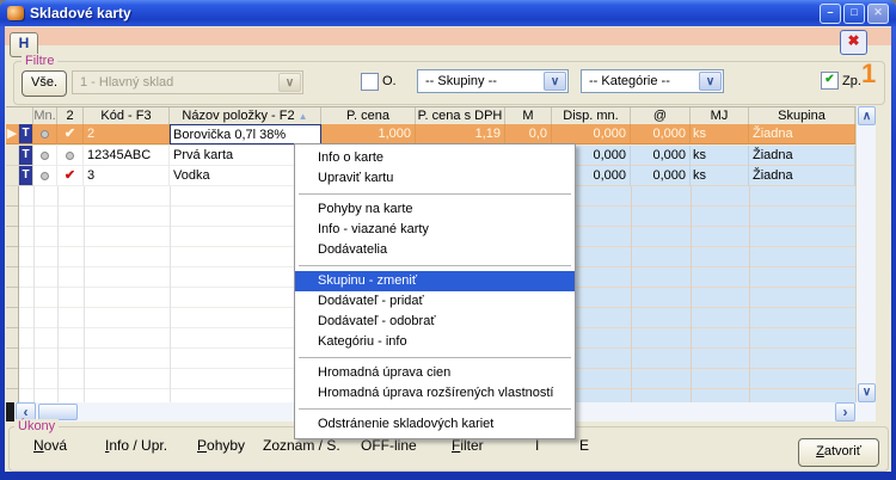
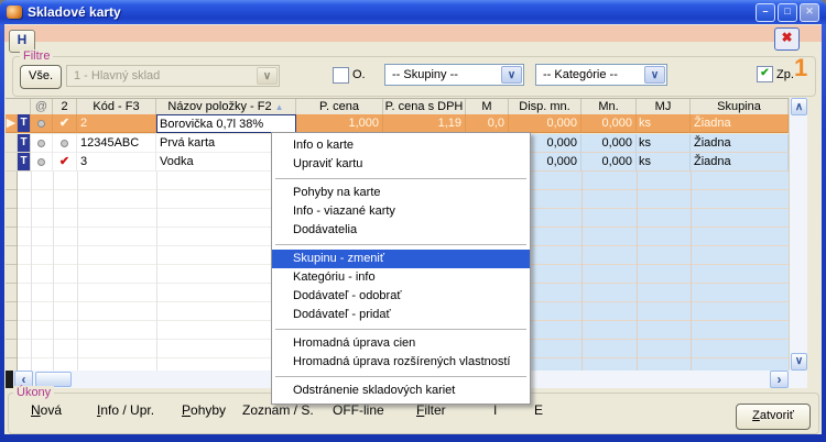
  Skladové karty
  –
  □
  ✕
  H
  ✖
  Filtre
  Vše.
  1 - Hlavný sklad
  ∨
  O.
  -- Skupiny --
  ∨
  -- Kategórie --
  ∨
  ✔
  Zp.
  1
- Mn.
+ @
  2
  Kód - F3
  Názov položky - F2 ▲
  P. cena
  P. cena s DPH
  M
  Disp. mn.
- @
+ Mn.
  MJ
  Skupina
  ▶
  T
  ✔
  2
  Borovička 0,7l 38%
  1,000
  1,19
  0,0
  0,000
  0,000
  ks
  Žiadna
  T
  12345ABC
  Prvá karta
  0,000
  0,000
  ks
  Žiadna
  T
  ✔
  3
  Vodka
  0,000
  0,000
  ks
  Žiadna
  ∧
  ∨
  ‹
  ›
  Úkony
  Nová
  Info / Upr.
  Pohyby
  Zoznam / S.
  OFF-line
  Filter
  I
  E
  Zatvoriť
  Info o karte
  Upraviť kartu
  Pohyby na karte
  Info - viazané karty
  Dodávatelia
  Skupinu - zmeniť
- Dodávateľ - pridať
+ Kategóriu - info
  Dodávateľ - odobrať
- Kategóriu - info
+ Dodávateľ - pridať
  Hromadná úprava cien
  Hromadná úprava rozšírených vlastností
  Odstránenie skladových kariet
